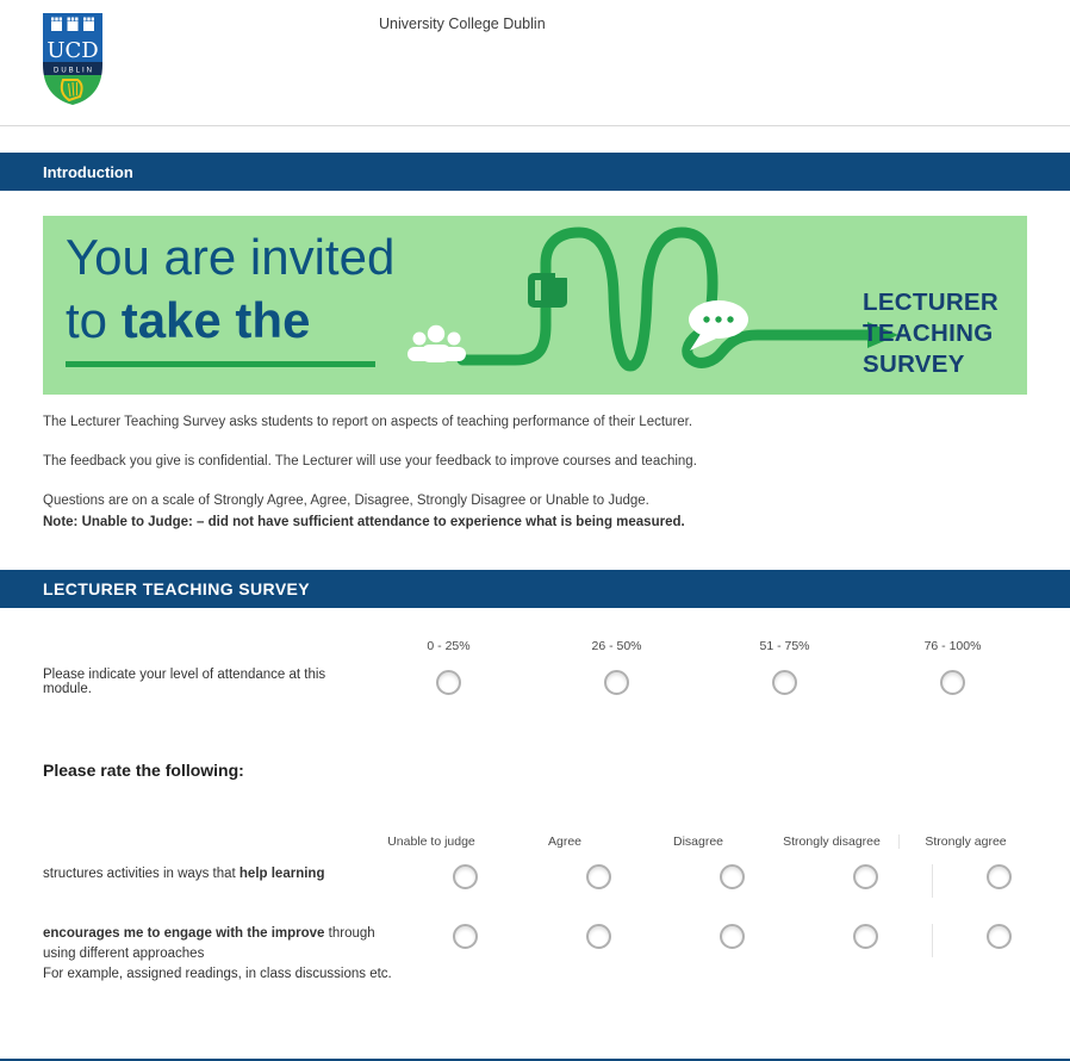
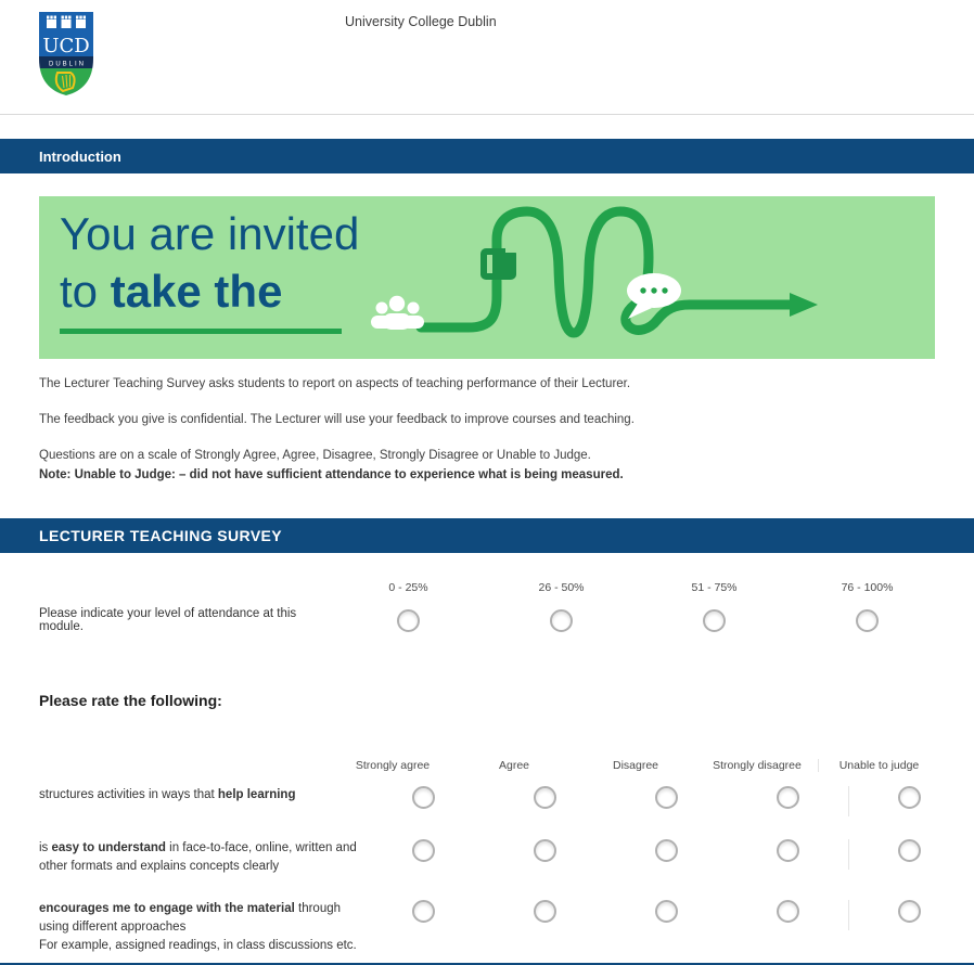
  UCD
  University College Dublin
  Introduction
  You are invited
  to take the
- LECTURER
- TEACHING
- SURVEY
  The Lecturer Teaching Survey asks students to report on aspects of teaching performance of their Lecturer.
  The feedback you give is confidential. The Lecturer will use your feedback to improve courses and teaching.
  Questions are on a scale of Strongly Agree, Agree, Disagree, Strongly Disagree or Unable to Judge.
  Note: Unable to Judge: – did not have sufficient attendance to experience what is being measured.
  LECTURER TEACHING SURVEY
  0 - 25%
  26 - 50%
  51 - 75%
  76 - 100%
  Please indicate your level of attendance at this module.
  Please rate the following:
- Unable to judge
+ Strongly agree
  Agree
  Disagree
  Strongly disagree
- Strongly agree
+ Unable to judge
  structures activities in ways that help learning
+ is easy to understand in face-to-face, online, written and other formats and explains concepts clearly
- encourages me to engage with the improve through using different approaches
+ encourages me to engage with the material through using different approaches
  For example, assigned readings, in class discussions etc.
